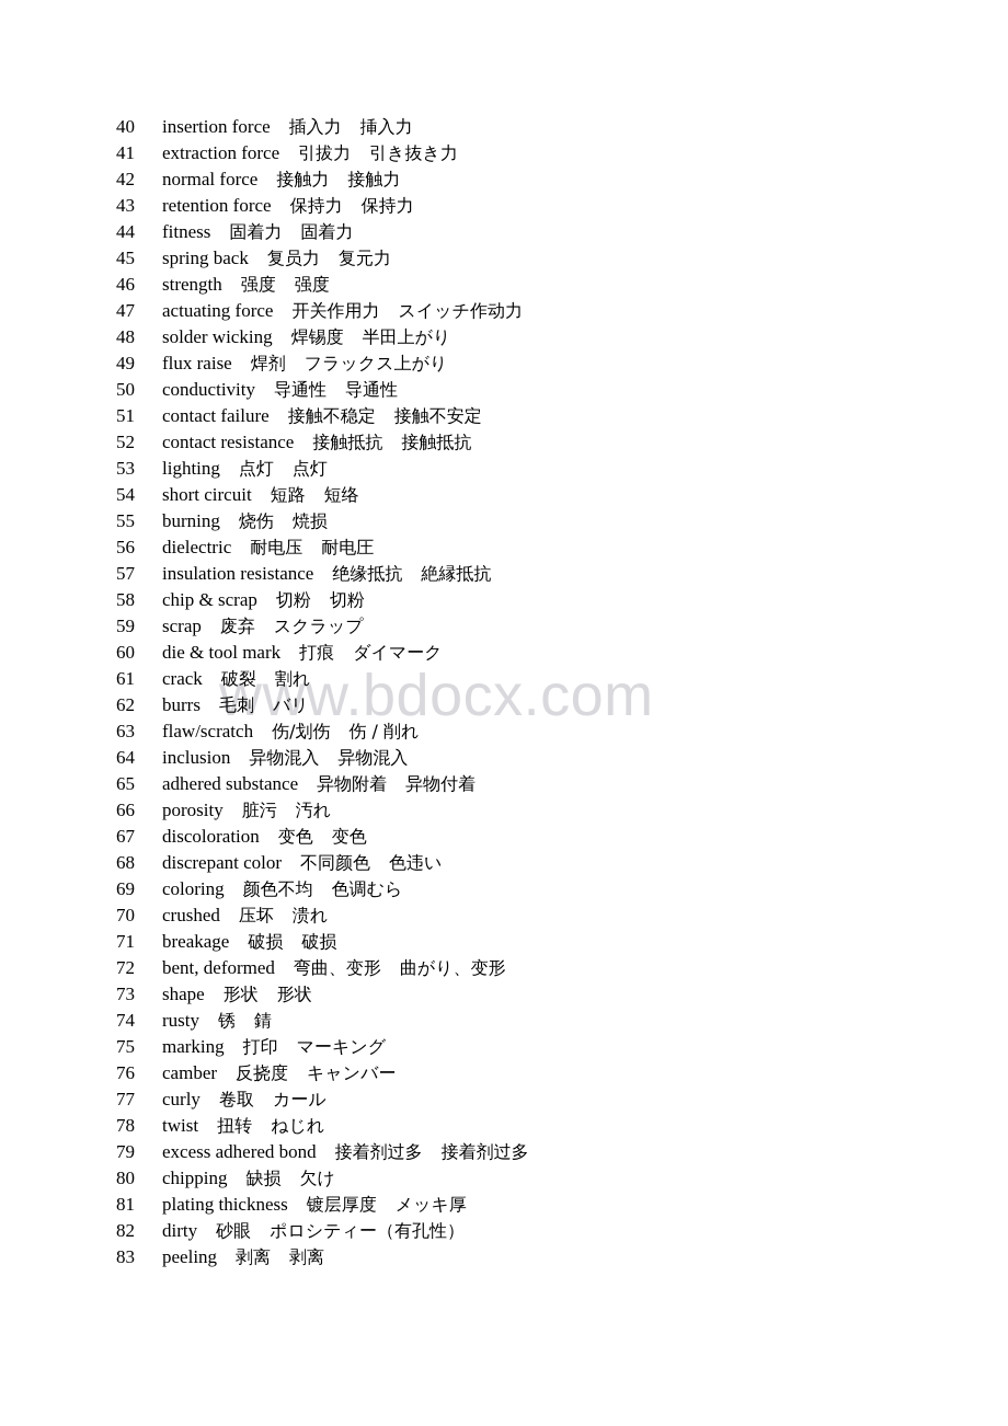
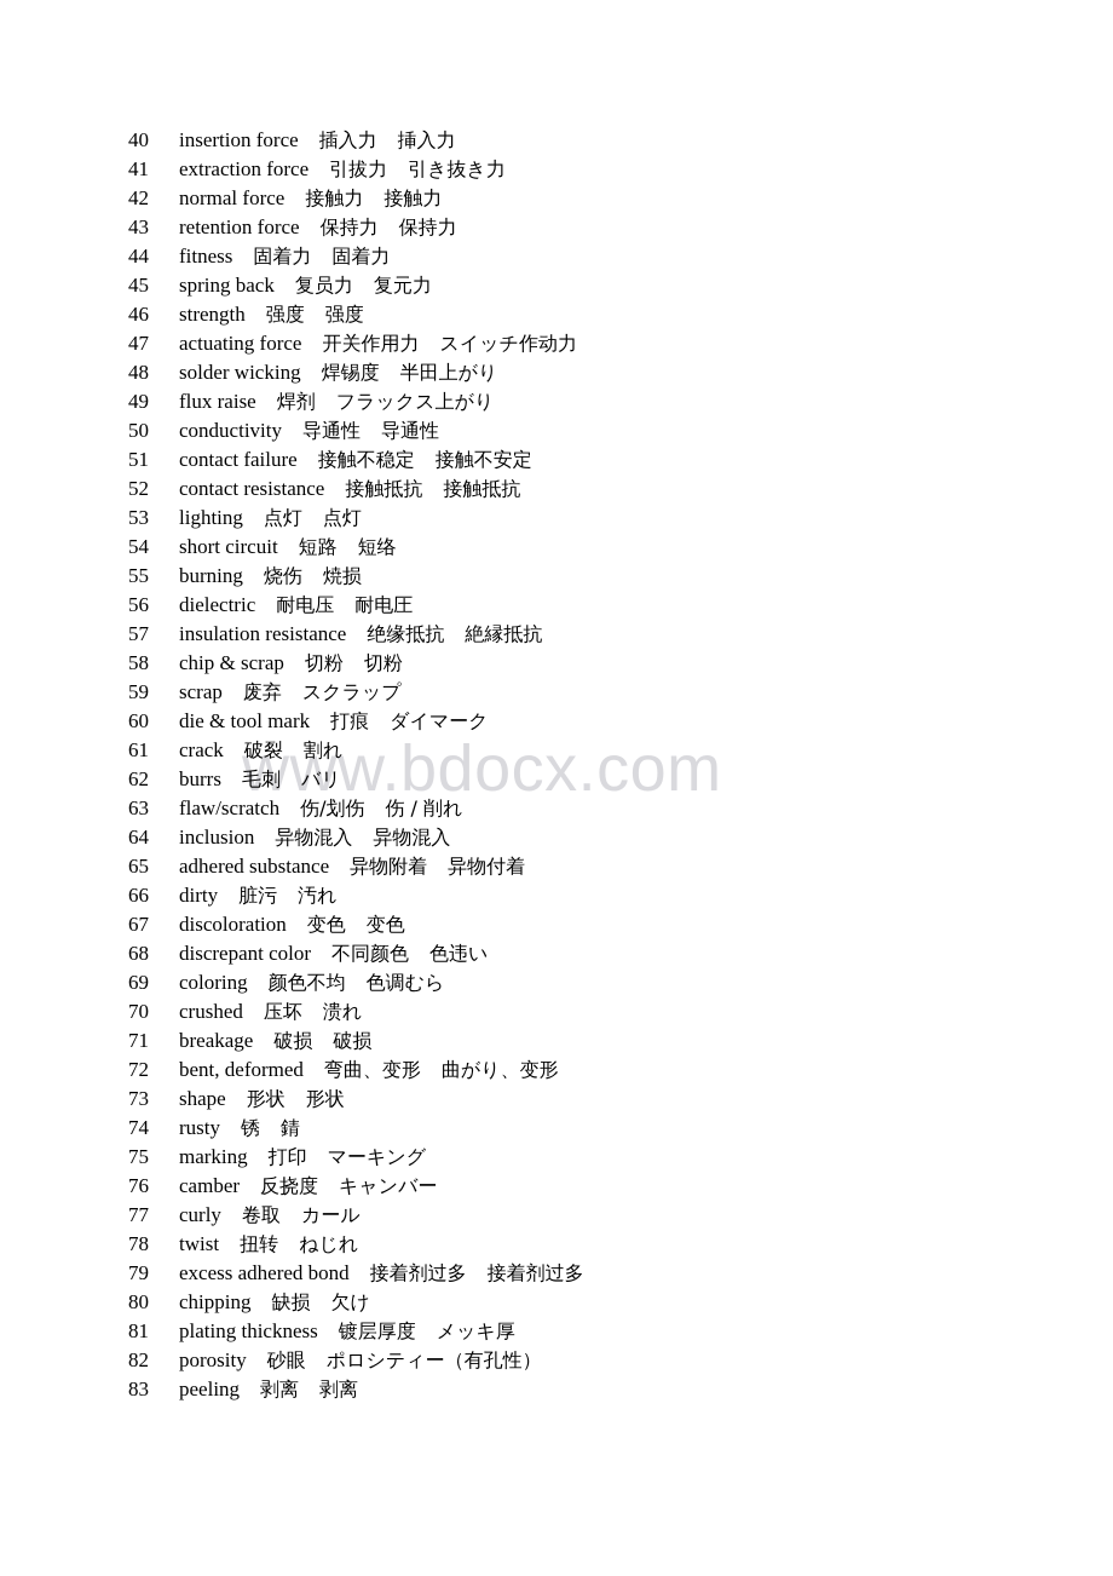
  www.bdocx.com
  40
  insertion force 插入力 挿入力
  41
  extraction force 引拔力 引き抜き力
  42
  normal force 接触力 接触力
  43
  retention force 保持力 保持力
  44
  fitness 固着力 固着力
  45
  spring back 复员力 复元力
  46
  strength 强度 强度
  47
  actuating force 开关作用力 スイッチ作动力
  48
  solder wicking 焊锡度 半田上がり
  49
  flux raise 焊剂 フラックス上がり
  50
  conductivity 导通性 导通性
  51
  contact failure 接触不稳定 接触不安定
  52
  contact resistance 接触抵抗 接触抵抗
  53
  lighting 点灯 点灯
  54
  short circuit 短路 短络
  55
  burning 烧伤 焼损
  56
  dielectric 耐电压 耐电圧
  57
  insulation resistance 绝缘抵抗 絶縁抵抗
  58
  chip & scrap 切粉 切粉
  59
  scrap 废弃 スクラップ
  60
  die & tool mark 打痕 ダイマーク
  61
  crack 破裂 割れ
  62
  burrs 毛刺 バリ
  63
  flaw/scratch 伤/划伤 伤 / 削れ
  64
  inclusion 异物混入 异物混入
  65
  adhered substance 异物附着 异物付着
  66
- porosity 脏污 汚れ
+ dirty 脏污 汚れ
  67
  discoloration 变色 变色
  68
  discrepant color 不同颜色 色违い
  69
  coloring 颜色不均 色调むら
  70
  crushed 压坏 溃れ
  71
  breakage 破损 破损
  72
  bent, deformed 弯曲、变形 曲がり、变形
  73
  shape 形状 形状
  74
  rusty 锈 錆
  75
  marking 打印 マーキング
  76
  camber 反挠度 キャンバー
  77
  curly 卷取 カール
  78
  twist 扭转 ねじれ
  79
  excess adhered bond 接着剂过多 接着剂过多
  80
  chipping 缺损 欠け
  81
  plating thickness 镀层厚度 メッキ厚
  82
- dirty 砂眼 ポロシティー（有孔性）
+ porosity 砂眼 ポロシティー（有孔性）
  83
  peeling 剥离 剥离
